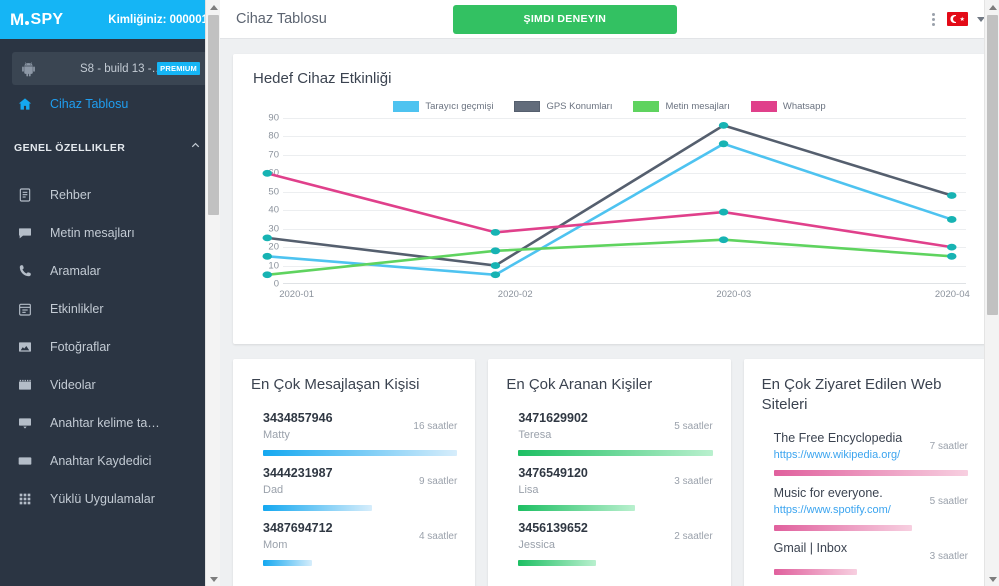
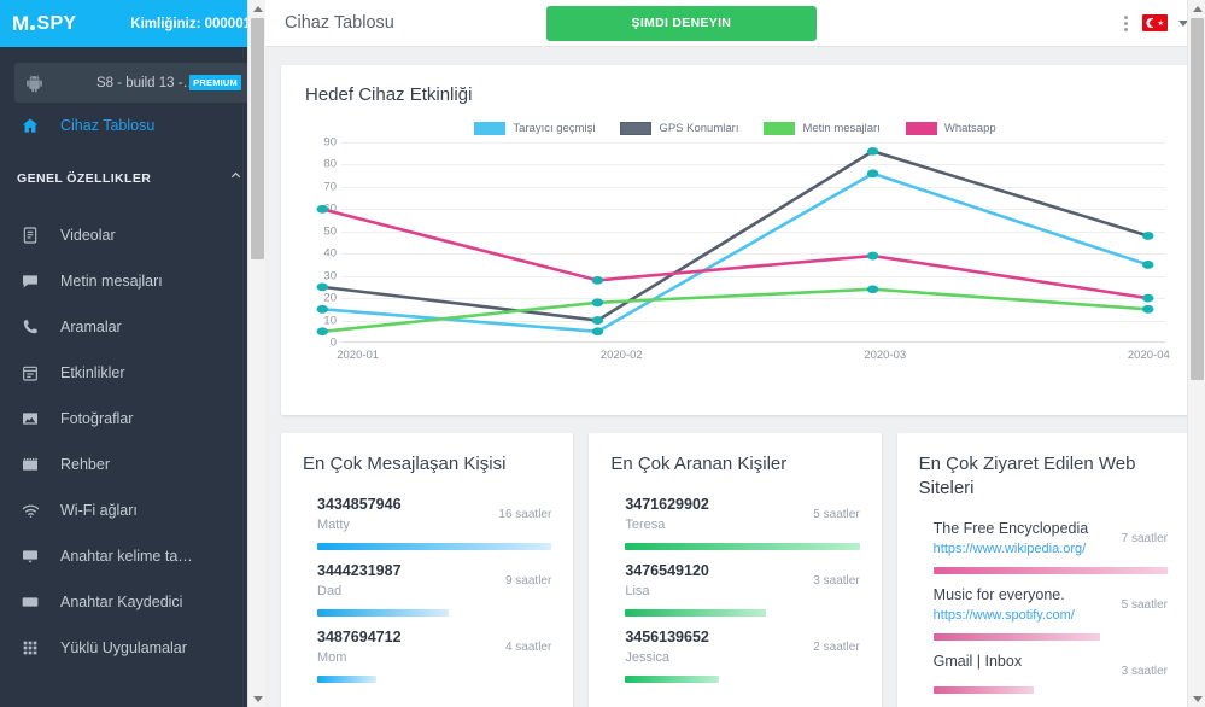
  M
  SPY
  Kimliğiniz: 00000
  S8 - build 13 -
  PREMIUM
  Cihaz Tablosu
  GENEL ÖZELLIKLER
- Rehber
+ Videolar
  Metin mesajları
  Aramalar
  Etkinlikler
  Fotoğraflar
- Videolar
+ Rehber
+ Wi-Fi ağları
  Anahtar kelime ta…
  Anahtar Kaydedici
  Yüklü Uygulamalar
  Cihaz Tablosu
  ŞIMDI DENEYIN
  Hedef Cihaz Etkinliği
  Tarayıcı geçmişi
  GPS Konumları
  Metin mesajları
  Whatsapp
  0
  10
  20
  30
  40
  50
  70
  80
  90
  2020-01
  2020-02
  2020-03
  2020-04
  En Çok Mesajlaşan Kişisi
  3434857946
  Matty
  16 saatler
  3444231987
  Dad
  9 saatler
  3487694712
  Mom
  4 saatler
  En Çok Aranan Kişiler
  3471629902
  Teresa
  5 saatler
  3476549120
  Lisa
  3 saatler
  3456139652
  Jessica
  2 saatler
  En Çok Ziyaret Edilen Web Siteleri
  The Free Encyclopedia
  https://www.wikipedia.org/
  7 saatler
  Music for everyone.
  https://www.spotify.com/
  5 saatler
  Gmail | Inbox
  3 saatler
